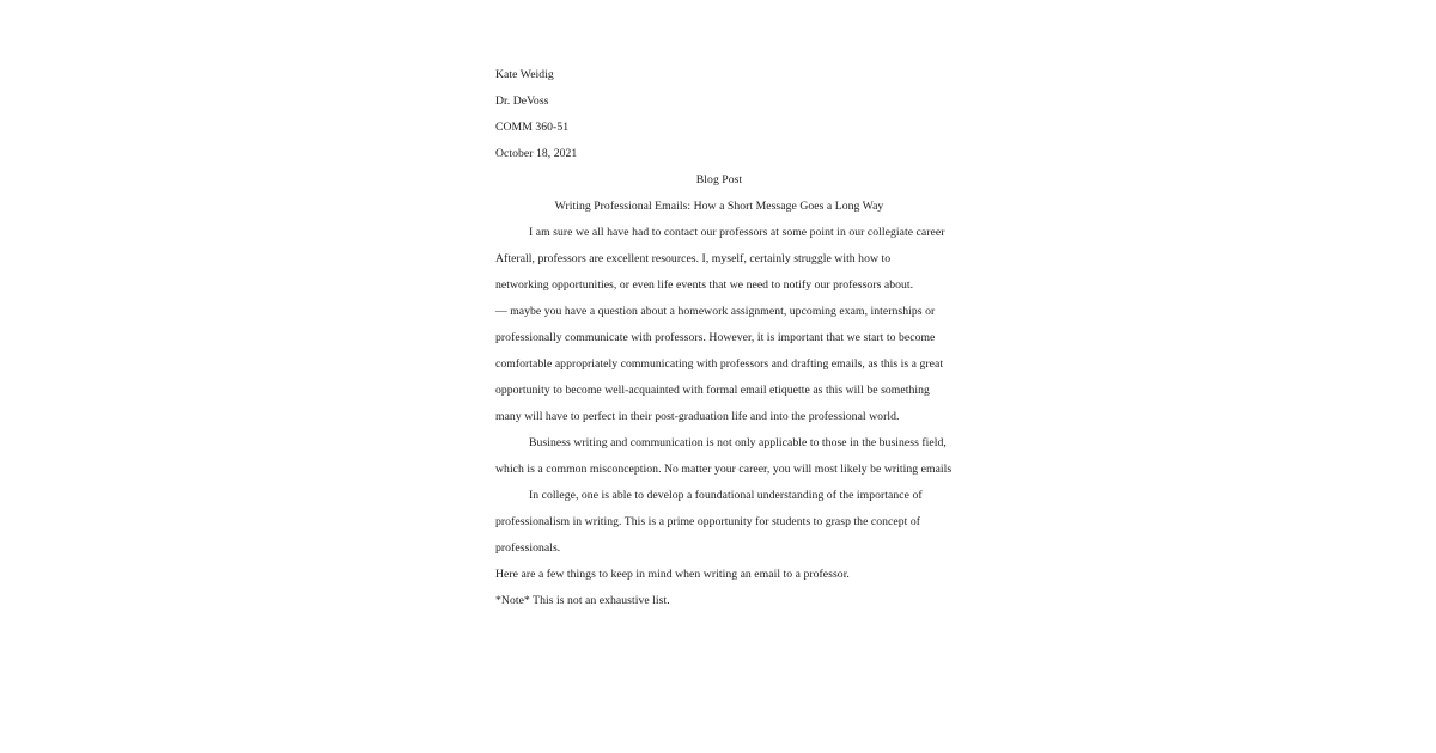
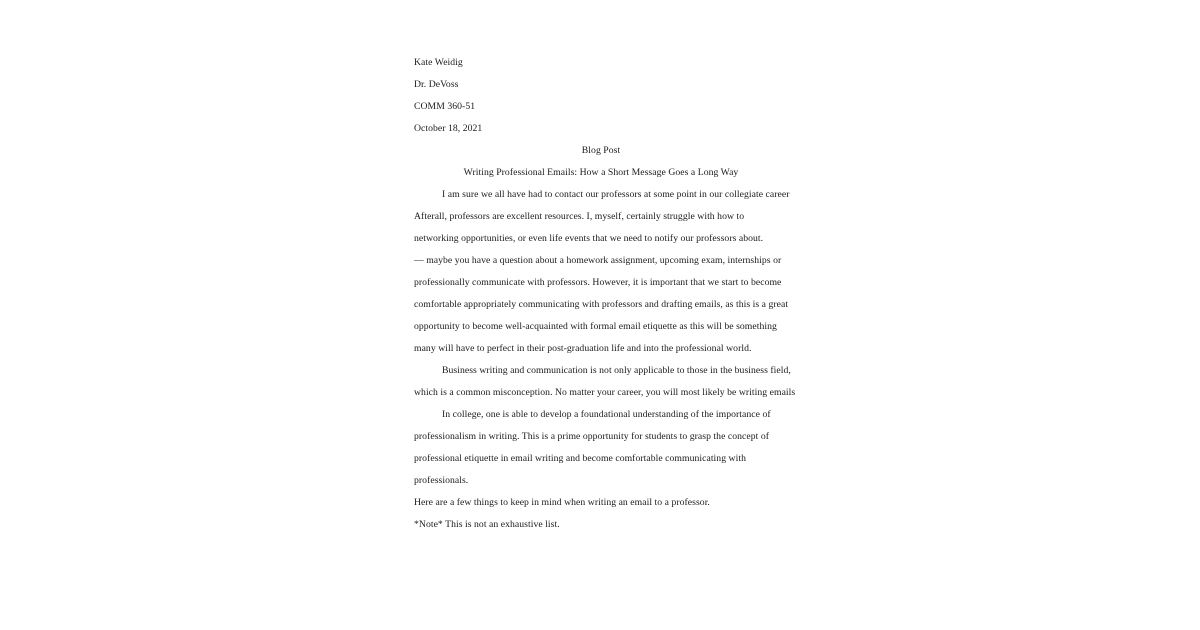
  Kate Weidig
  Dr. DeVoss
  COMM 360-51
  October 18, 2021
  Blog Post
  Writing Professional Emails: How a Short Message Goes a Long Way
  I am sure we all have had to contact our professors at some point in our collegiate career
  Afterall, professors are excellent resources. I, myself, certainly struggle with how to
  networking opportunities, or even life events that we need to notify our professors about.
  — maybe you have a question about a homework assignment, upcoming exam, internships or
  professionally communicate with professors. However, it is important that we start to become
  comfortable appropriately communicating with professors and drafting emails, as this is a great
  opportunity to become well-acquainted with formal email etiquette as this will be something
  many will have to perfect in their post-graduation life and into the professional world.
  Business writing and communication is not only applicable to those in the business field,
  which is a common misconception. No matter your career, you will most likely be writing emails
  In college, one is able to develop a foundational understanding of the importance of
  professionalism in writing. This is a prime opportunity for students to grasp the concept of
+ professional etiquette in email writing and become comfortable communicating with
  professionals.
  Here are a few things to keep in mind when writing an email to a professor.
  *Note* This is not an exhaustive list.
